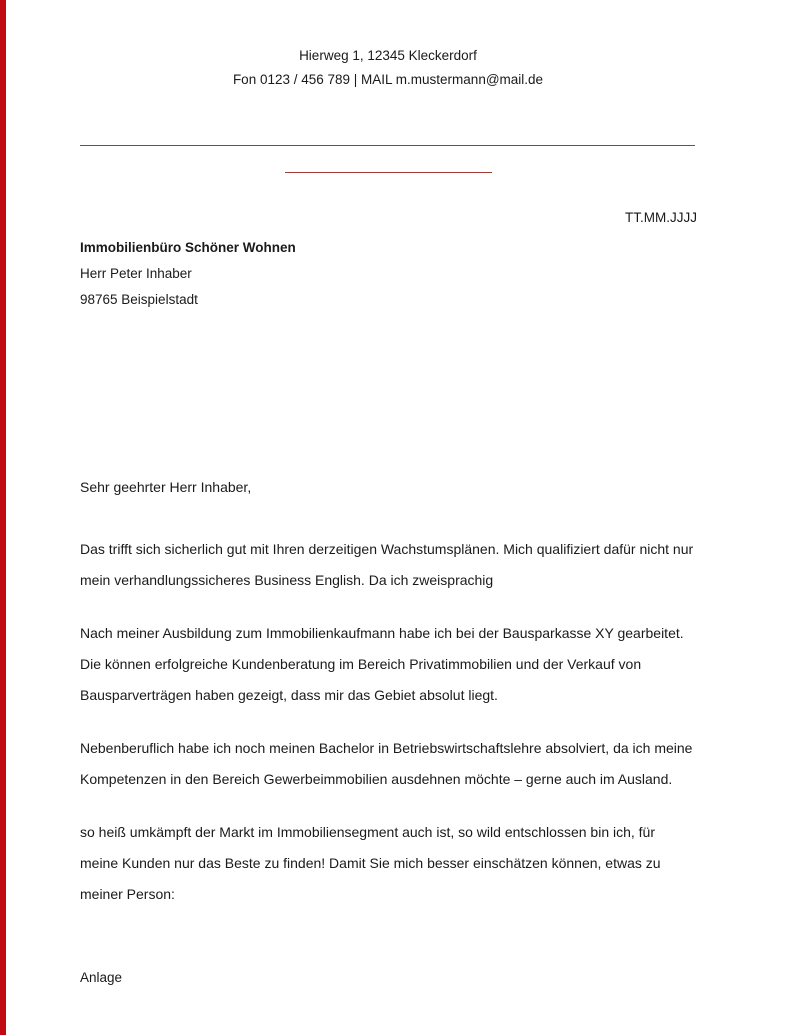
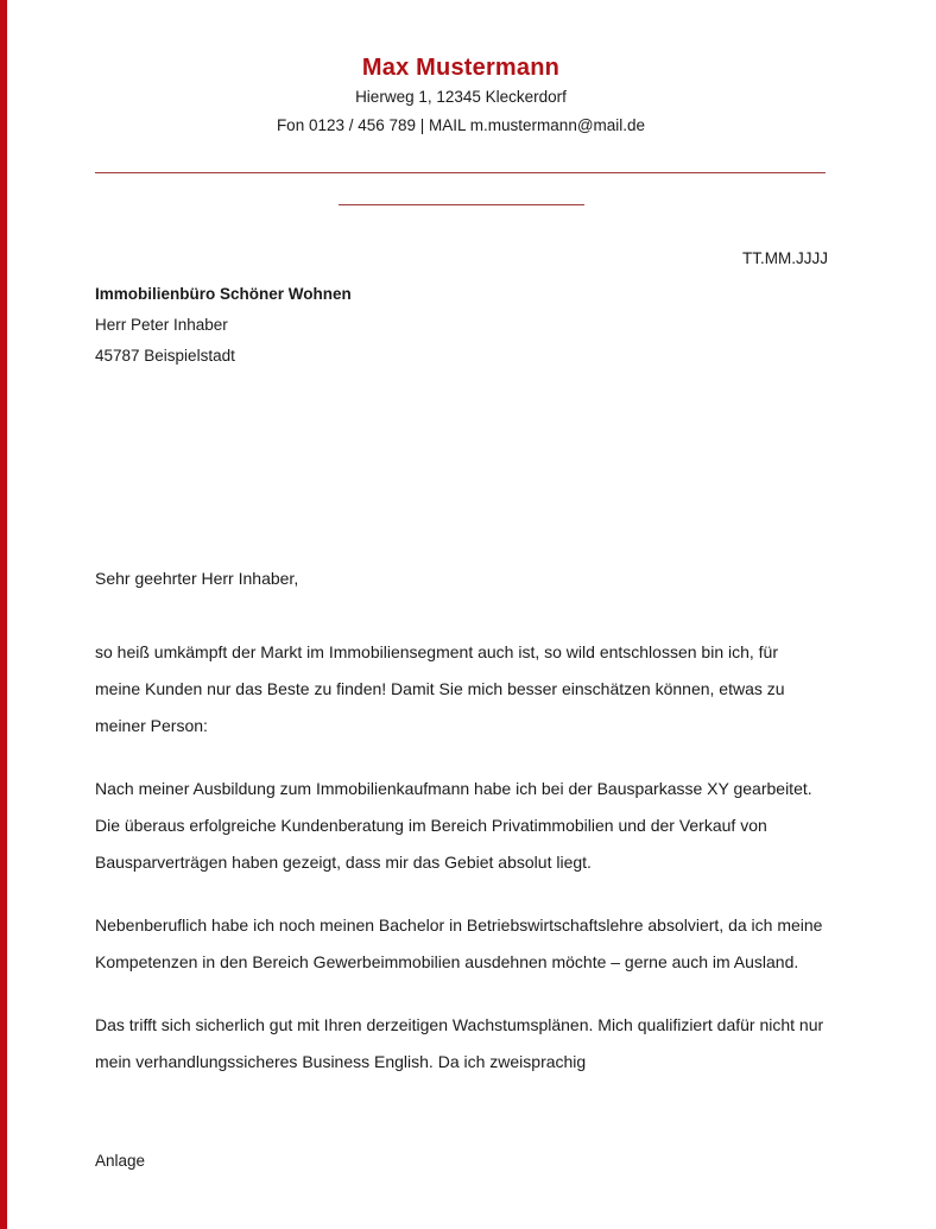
+ Max Mustermann
  Hierweg 1, 12345 Kleckerdorf
  Fon 0123 / 456 789 | MAIL m.mustermann@mail.de
  TT.MM.JJJJ
  Immobilienbüro Schöner Wohnen
  Herr Peter Inhaber
- 98765 Beispielstadt
+ 45787 Beispielstadt
  Sehr geehrter Herr Inhaber,
- Das trifft sich sicherlich gut mit Ihren derzeitigen Wachstumsplänen. Mich qualifiziert dafür nicht nur mein verhandlungssicheres Business English. Da ich zweisprachig
+ so heiß umkämpft der Markt im Immobiliensegment auch ist, so wild entschlossen bin ich, für meine Kunden nur das Beste zu finden! Damit Sie mich besser einschätzen können, etwas zu meiner Person:
- Nach meiner Ausbildung zum Immobilienkaufmann habe ich bei der Bausparkasse XY gearbeitet. Die können erfolgreiche Kundenberatung im Bereich Privatimmobilien und der Verkauf von Bausparverträgen haben gezeigt, dass mir das Gebiet absolut liegt.
+ Nach meiner Ausbildung zum Immobilienkaufmann habe ich bei der Bausparkasse XY gearbeitet. Die überaus erfolgreiche Kundenberatung im Bereich Privatimmobilien und der Verkauf von Bausparverträgen haben gezeigt, dass mir das Gebiet absolut liegt.
  Nebenberuflich habe ich noch meinen Bachelor in Betriebswirtschaftslehre absolviert, da ich meine Kompetenzen in den Bereich Gewerbeimmobilien ausdehnen möchte – gerne auch im Ausland.
- so heiß umkämpft der Markt im Immobiliensegment auch ist, so wild entschlossen bin ich, für meine Kunden nur das Beste zu finden! Damit Sie mich besser einschätzen können, etwas zu meiner Person:
+ Das trifft sich sicherlich gut mit Ihren derzeitigen Wachstumsplänen. Mich qualifiziert dafür nicht nur mein verhandlungssicheres Business English. Da ich zweisprachig
  Anlage
